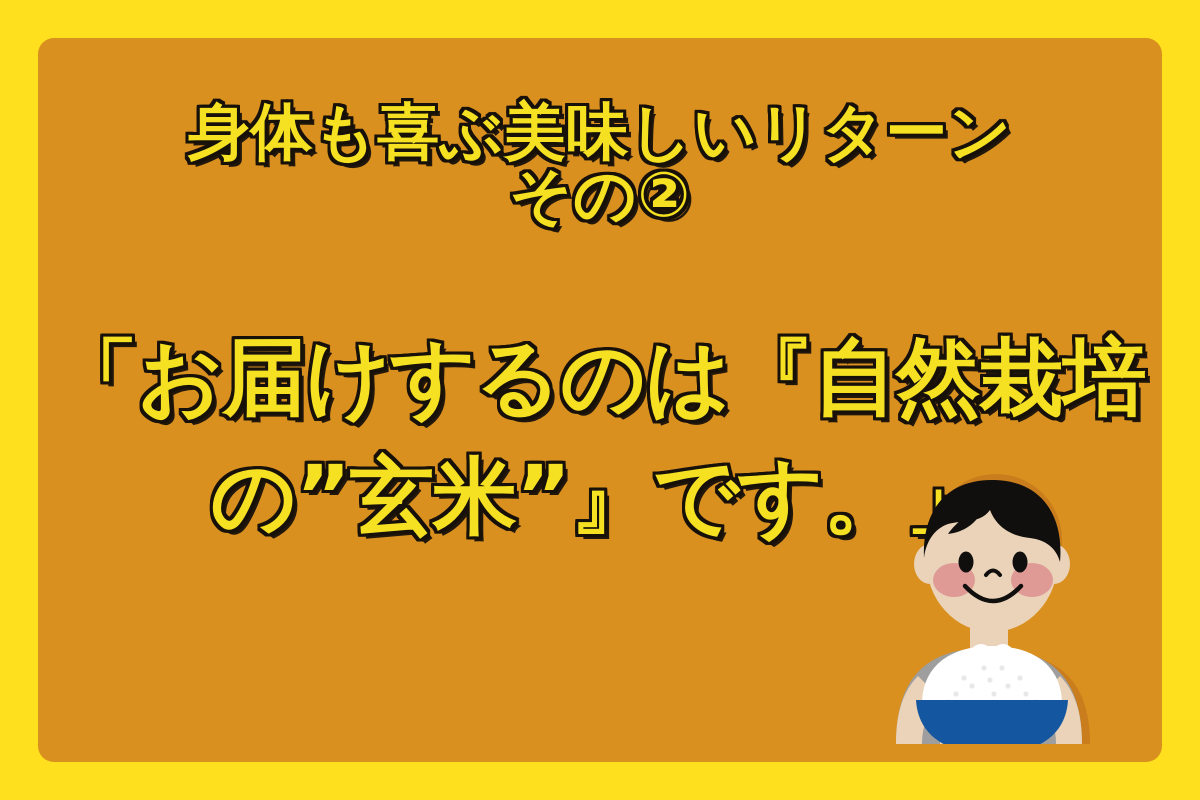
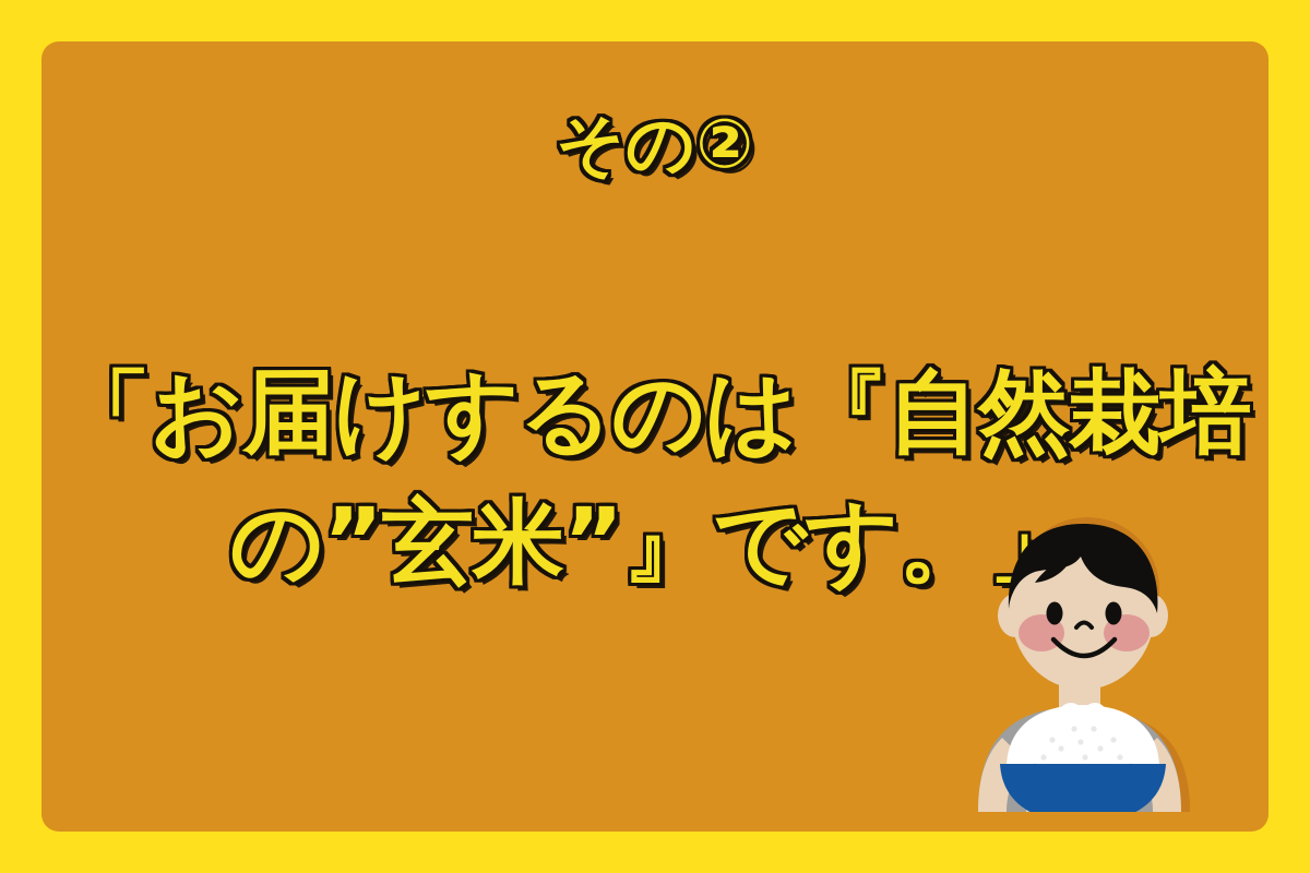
- 身体も喜ぶ美味しいリターン
  その②
  「お届けするのは『自然栽培
  の”玄米”』です。
